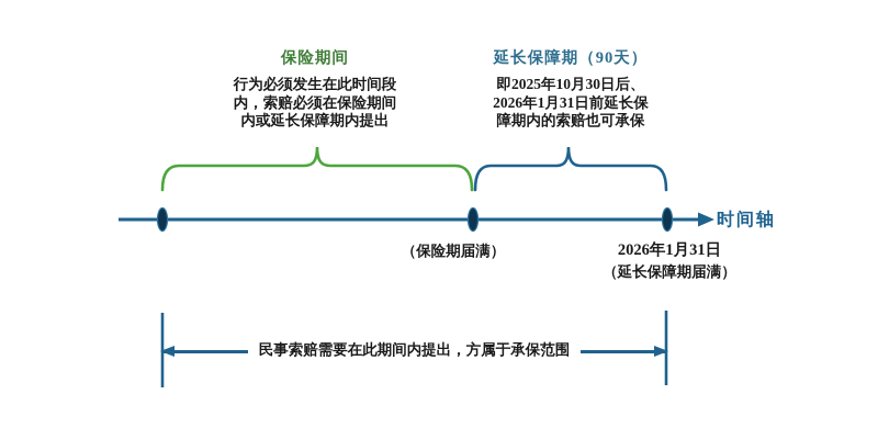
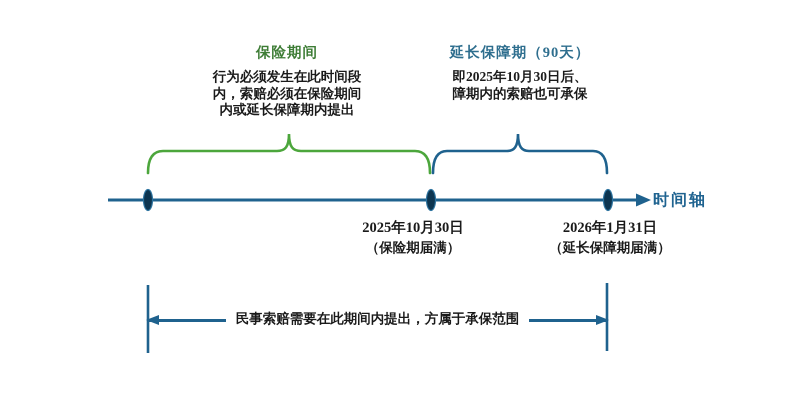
  保险期间
  行为必须发生在此时间段
  内，索赔必须在保险期间
  内或延长保障期内提出
  延长保障期（90天）
  即2025年10月30日后、
- 2026年1月31日前延长保
  障期内的索赔也可承保
  时间轴
+ 2025年10月30日
  （保险期届满）
  2026年1月31日
  （延长保障期届满）
  民事索赔需要在此期间内提出，方属于承保范围
